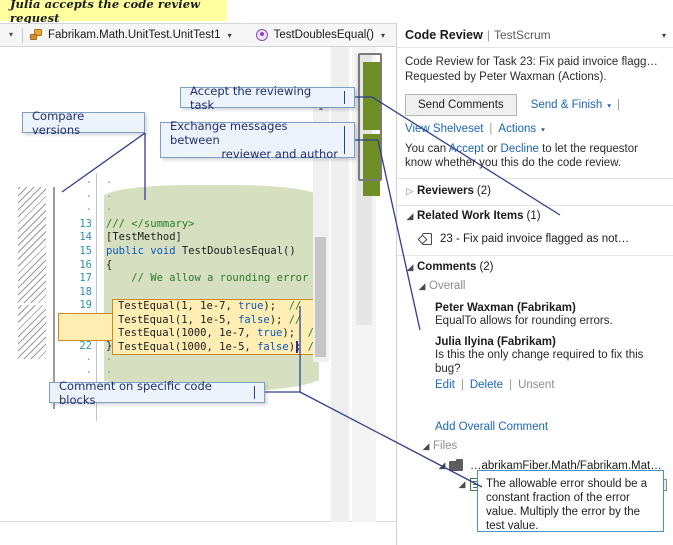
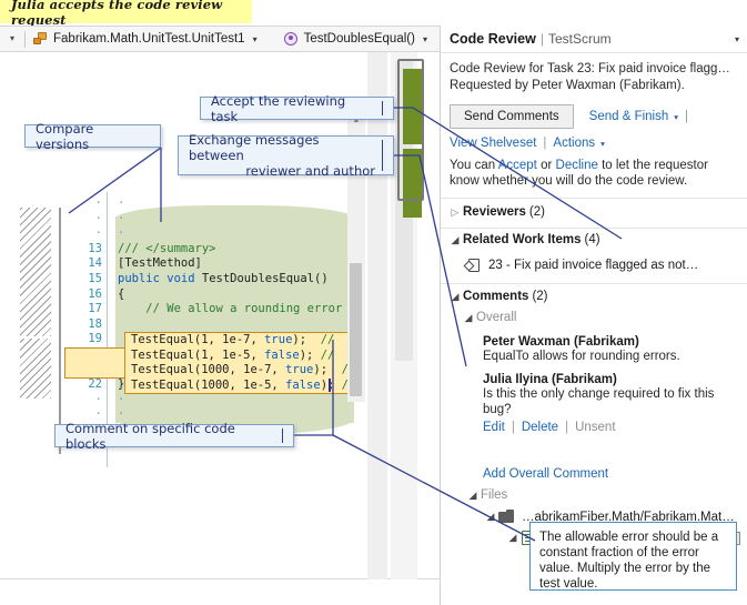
  Julia accepts the code review request
  ▾
  Fabrikam.Math.UnitTest.UnitTest1
  ▾
  TestDoublesEqual()
  ▾
  ·
  ·
  ·
  13
  14
  15
  16
  17
  18
  19
  22
  ·
  ·
  ·
  ·
  ·
  /// </summary>
  [TestMethod]
  public void TestDoublesEqual()
  {
  // We allow a rounding error
  }
  ·
  ·
  TestEqual(1, 1e-7, true); //
  TestEqual(1, 1e-5, false); //
  TestEqual(1000, 1e-7, true); /
  TestEqual(1000, 1e-5, false); /
  Code Review
  |
  TestScrum
  ▾
  Code Review for Task 23: Fix paid invoice flagg…
- Requested by Peter Waxman (Actions).
+ Requested by Peter Waxman (Fabrikam).
  Send Comments
  Send & Finish
  ▾
  |
  View Shelveset
  |
  Actions
  ▾
  You can Accept or Decline to let the requestor
- know whether you this do the code review.
+ know whether you will do the code review.
  ▷
  Reviewers
  (2)
  ◢
  Related Work Items
- (1)
+ (4)
  23 - Fix paid invoice flagged as not…
  ◢
  Comments
  (2)
  ◢
  Overall
  Peter Waxman (Fabrikam)
  EqualTo allows for rounding errors.
  Julia Ilyina (Fabrikam)
  Is this the only change required to fix this bug?
  Edit
  |
  Delete
  |
  Unsent
  Add Overall Comment
  ◢
  Files
  ◢
  …abrikamFiber.Math/Fabrikam.Mat…
  ◢
  The allowable error should be a constant fraction of the error value. Multiply the error by the test value.
  Accept the reviewing
  Exchange messages between
  reviewer and author
  Comment on specific code
